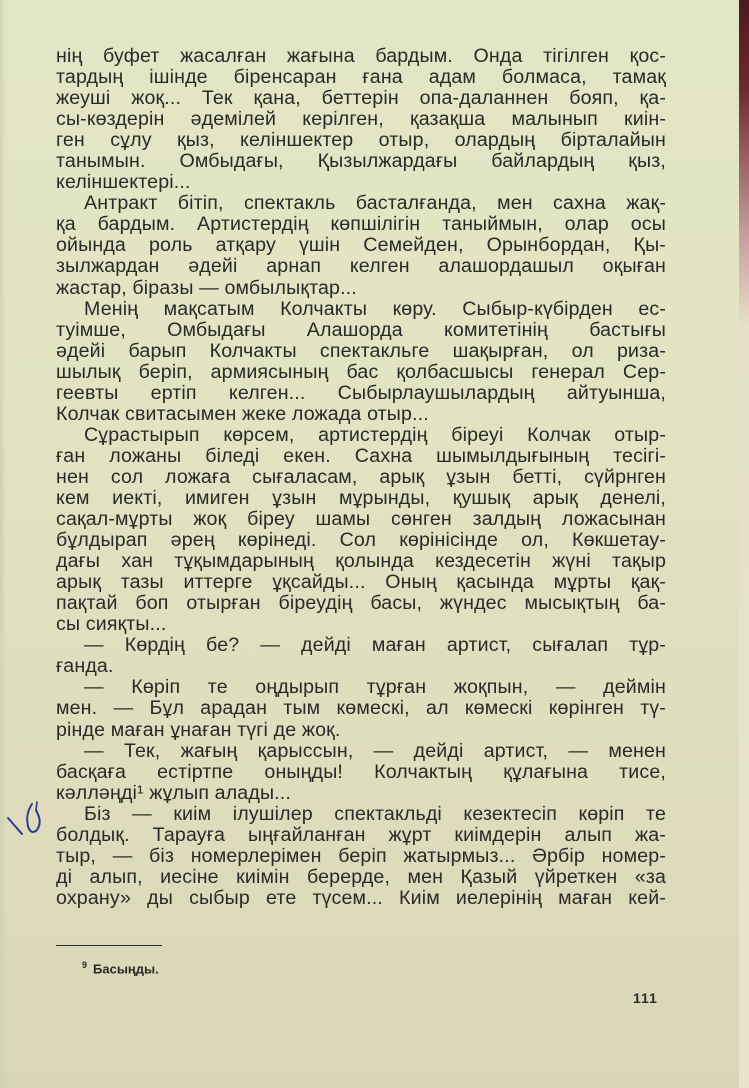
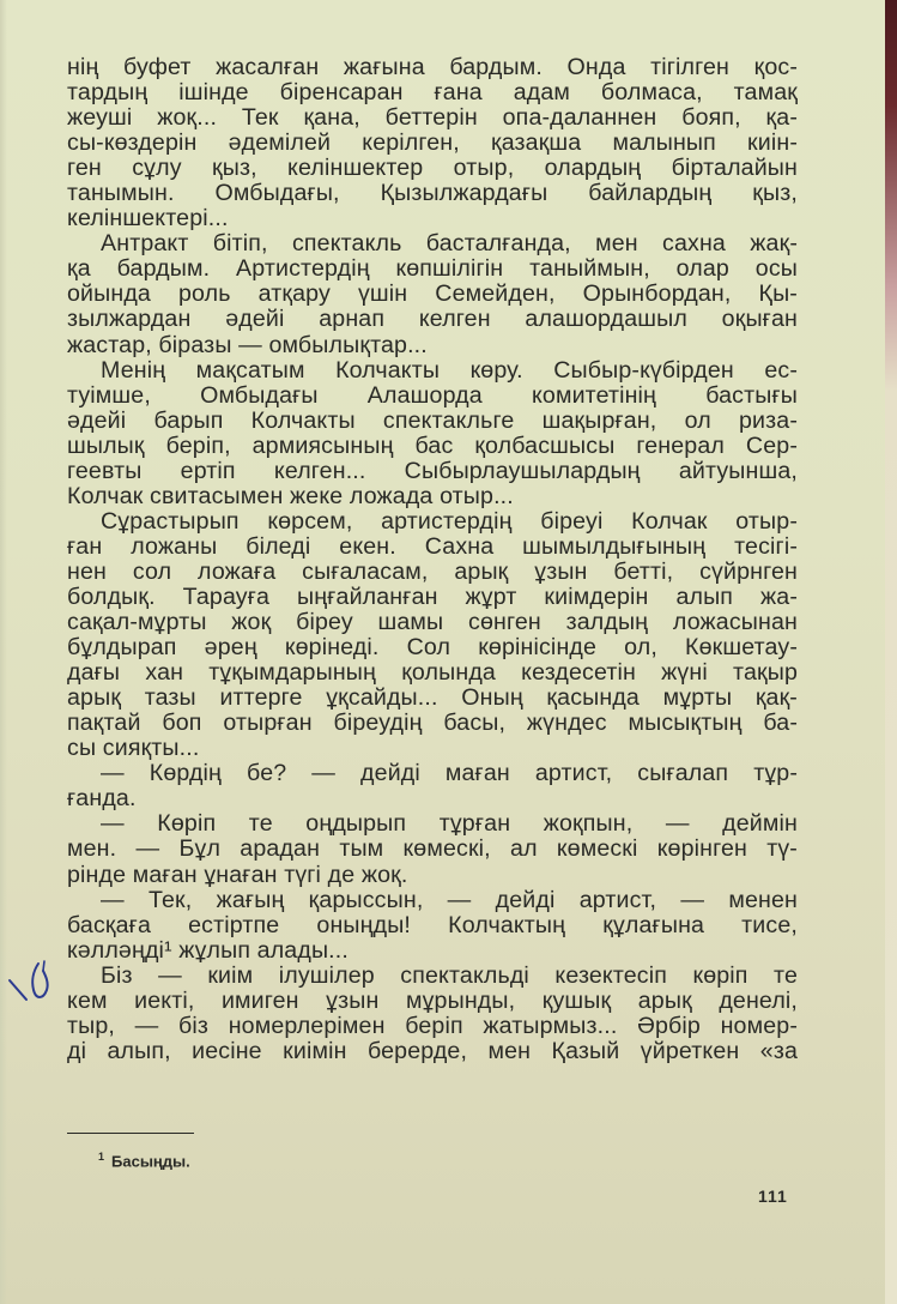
  нің буфет жасалған жағына бардым. Онда тігілген қос-
  тардың ішінде біренсаран ғана адам болмаса, тамақ
  жеуші жоқ... Тек қана, беттерін опа-даланнен бояп, қа-
  сы-көздерін әдемілей керілген, қазақша малынып киін-
  ген сұлу қыз, келіншектер отыр, олардың бірталайын
  танымын. Омбыдағы, Қызылжардағы байлардың қыз,
  келіншектері...
  Антракт бітіп, спектакль басталғанда, мен сахна жақ-
  қа бардым. Артистердің көпшілігін таныймын, олар осы
  ойында роль атқару үшін Семейден, Орынбордан, Қы-
  зылжардан әдейі арнап келген алашордашыл оқыған
  жастар, біразы — омбылықтар...
  Менің мақсатым Колчакты көру. Сыбыр-күбірден ес-
  туімше, Омбыдағы Алашорда комитетінің бастығы
  әдейі барып Колчакты спектакльге шақырған, ол риза-
  шылық беріп, армиясының бас қолбасшысы генерал Сер-
  геевты ертіп келген... Сыбырлаушылардың айтуынша,
  Колчак свитасымен жеке ложада отыр...
  Сұрастырып көрсем, артистердің біреуі Колчак отыр-
  ған ложаны біледі екен. Сахна шымылдығының тесігі-
  нен сол ложаға сығаласам, арық ұзын бетті, сүйрнген
- кем иекті, имиген ұзын мұрынды, қушық арық денелі,
+ болдық. Тарауға ыңғайланған жұрт киімдерін алып жа-
  сақал-мұрты жоқ біреу шамы сөнген залдың ложасынан
  бұлдырап әрең көрінеді. Сол көрінісінде ол, Көкшетау-
  дағы хан тұқымдарының қолында кездесетін жүні тақыр
  арық тазы иттерге ұқсайды... Оның қасында мұрты қақ-
  пақтай боп отырған біреудің басы, жүндес мысықтың ба-
  сы сияқты...
  — Көрдің бе? — дейді маған артист, сығалап тұр-
  ғанда.
  — Көріп те оңдырып тұрған жоқпын, — деймін
  мен. — Бұл арадан тым көмескі, ал көмескі көрінген тү-
  рінде маған ұнаған түгі де жоқ.
  — Тек, жағың қарыссын, — дейді артист, — менен
  басқаға естіртпе оныңды! Колчактың құлағына тисе,
  кәлләңді¹ жұлып алады...
  Біз — киім ілушілер спектакльді кезектесіп көріп те
- болдық. Тарауға ыңғайланған жұрт киімдерін алып жа-
+ кем иекті, имиген ұзын мұрынды, қушық арық денелі,
  тыр, — біз номерлерімен беріп жатырмыз... Әрбір номер-
  ді алып, иесіне киімін берерде, мен Қазый үйреткен «за
- охрану» ды сыбыр ете түсем... Киім иелерінің маған кей-
- 9 Басыңды.
+ 1 Басыңды.
  111
